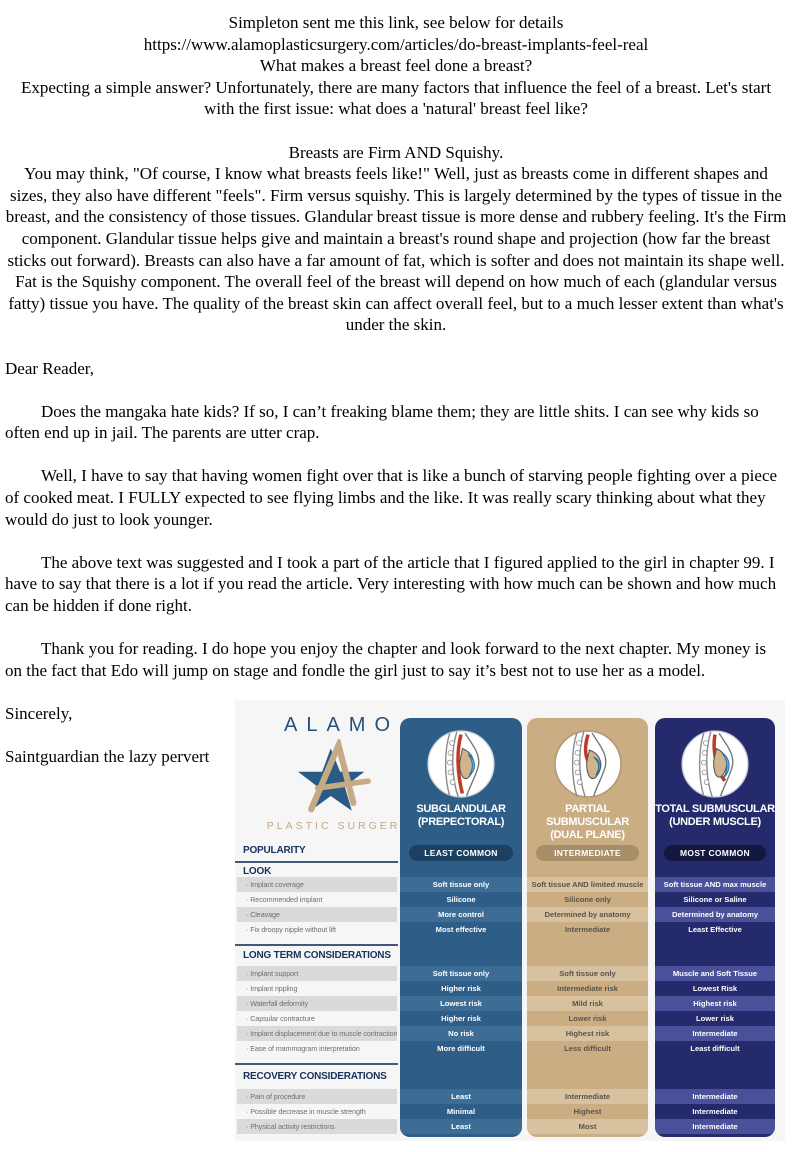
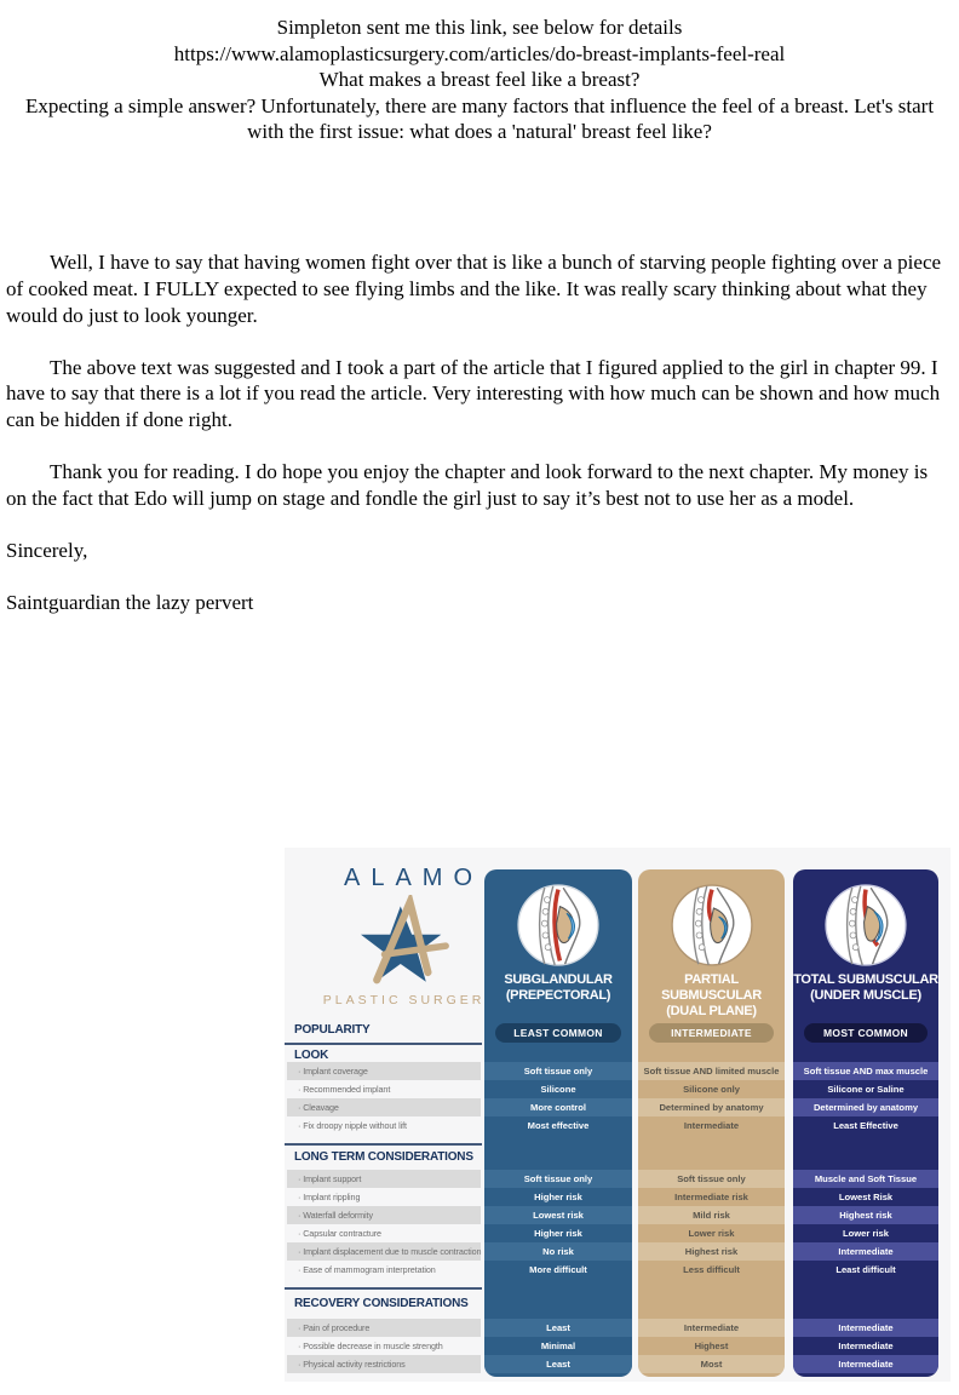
  Simpleton sent me this link, see below for details
  https://www.alamoplasticsurgery.com/articles/do-breast-implants-feel-real
- What makes a breast feel done a breast?
+ What makes a breast feel like a breast?
  Expecting a simple answer? Unfortunately, there are many factors that influence the feel of a breast. Let's start with the first issue: what does a 'natural' breast feel like?
- Breasts are Firm AND Squishy.
- You may think, "Of course, I know what breasts feels like!" Well, just as breasts come in different shapes and sizes, they also have different "feels". Firm versus squishy. This is largely determined by the types of tissue in the breast, and the consistency of those tissues. Glandular breast tissue is more dense and rubbery feeling. It's the Firm component. Glandular tissue helps give and maintain a breast's round shape and projection (how far the breast sticks out forward). Breasts can also have a far amount of fat, which is softer and does not maintain its shape well. Fat is the Squishy component. The overall feel of the breast will depend on how much of each (glandular versus fatty) tissue you have. The quality of the breast skin can affect overall feel, but to a much lesser extent than what's under the skin.
- Dear Reader,
- Does the mangaka hate kids? If so, I can’t freaking blame them; they are little shits. I can see why kids so often end up in jail. The parents are utter crap.
  Well, I have to say that having women fight over that is like a bunch of starving people fighting over a piece of cooked meat. I FULLY expected to see flying limbs and the like. It was really scary thinking about what they would do just to look younger.
  The above text was suggested and I took a part of the article that I figured applied to the girl in chapter 99. I have to say that there is a lot if you read the article. Very interesting with how much can be shown and how much can be hidden if done right.
  Thank you for reading. I do hope you enjoy the chapter and look forward to the next chapter. My money is on the fact that Edo will jump on stage and fondle the girl just to say it’s best not to use her as a model.
  Sincerely,
  Saintguardian the lazy pervert
  ALAMO
  PLASTIC SURGER
  POPULARITY
  LOOK
  Implant coverage
  Recommended implant
  Cleavage
  Fix droopy nipple without lift
  LONG TERM CONSIDERATIONS
  Implant support
  Implant rippling
  Waterfall deformity
  Capsular contracture
  Implant displacement due to muscle contraction
  Ease of mammogram interpretation
  RECOVERY CONSIDERATIONS
  Pain of procedure
  Possible decrease in muscle strength
  Physical activity restrictions
  SUBGLANDULAR
  (PREPECTORAL)
  LEAST COMMON
  Soft tissue only
  Silicone
  More control
  Most effective
  Soft tissue only
  Higher risk
  Lowest risk
  Higher risk
  No risk
  More difficult
  Least
  Minimal
  Least
  PARTIAL SUBMUSCULAR
  (DUAL PLANE)
  INTERMEDIATE
  Soft tissue AND limited muscle
  Silicone only
  Determined by anatomy
  Intermediate
  Soft tissue only
  Intermediate risk
  Mild risk
  Lower risk
  Highest risk
  Less difficult
  Intermediate
  Highest
  Most
  TOTAL SUBMUSCULAR
  (UNDER MUSCLE)
  MOST COMMON
  Soft tissue AND max muscle
  Silicone or Saline
  Determined by anatomy
  Least Effective
  Muscle and Soft Tissue
  Lowest Risk
  Highest risk
  Lower risk
  Intermediate
  Least difficult
  Intermediate
  Intermediate
  Intermediate
